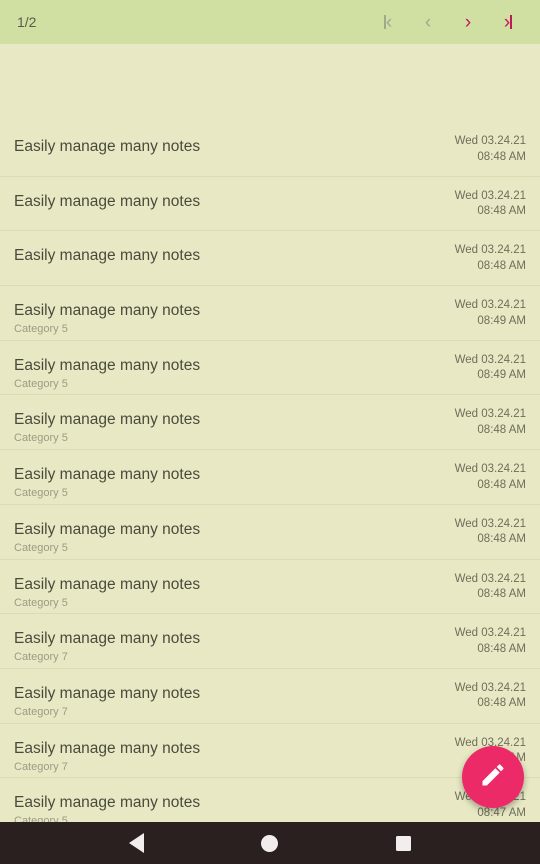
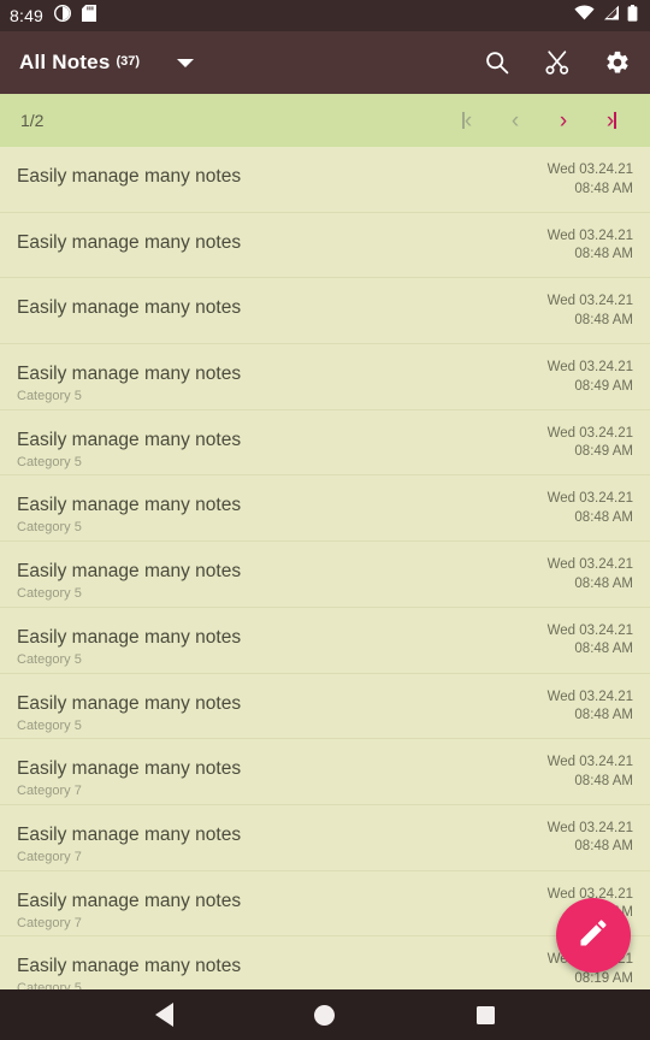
+ 8:49
+ All Notes
+ (37)
  1/2
  ‹
  ‹
  ›
  ›
  Easily manage many notes
  Wed 03.24.21
  08:48 AM
  Easily manage many notes
  Wed 03.24.21
  08:48 AM
  Easily manage many notes
  Wed 03.24.21
  08:48 AM
  Easily manage many notes
  Category 5
  Wed 03.24.21
  08:49 AM
  Easily manage many notes
  Category 5
  Wed 03.24.21
  08:49 AM
  Easily manage many notes
  Category 5
  Wed 03.24.21
  08:48 AM
  Easily manage many notes
  Category 5
  Wed 03.24.21
  08:48 AM
  Easily manage many notes
  Category 5
  Wed 03.24.21
  08:48 AM
  Easily manage many notes
  Category 5
  Wed 03.24.21
  08:48 AM
  Easily manage many notes
  Category 7
  Wed 03.24.21
  08:48 AM
  Easily manage many notes
  Category 7
  Wed 03.24.21
  08:48 AM
  Easily manage many notes
  Category 7
  Wed 03.24.21
  Easily manage many notes
- 08:47 AM
+ 08:19 AM
